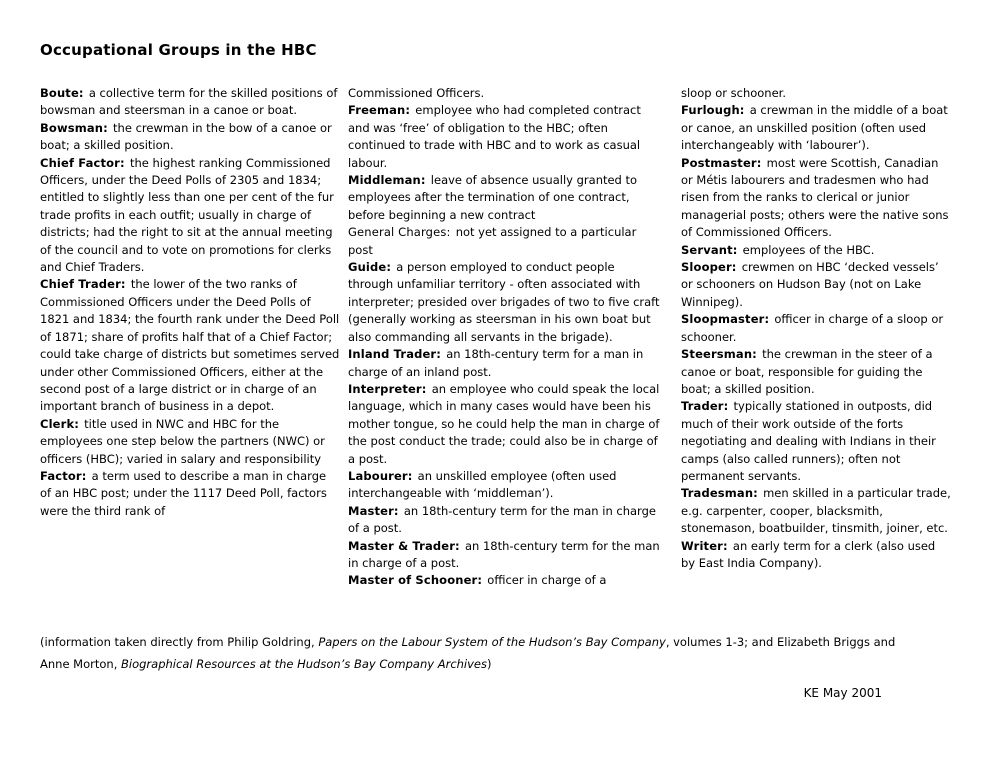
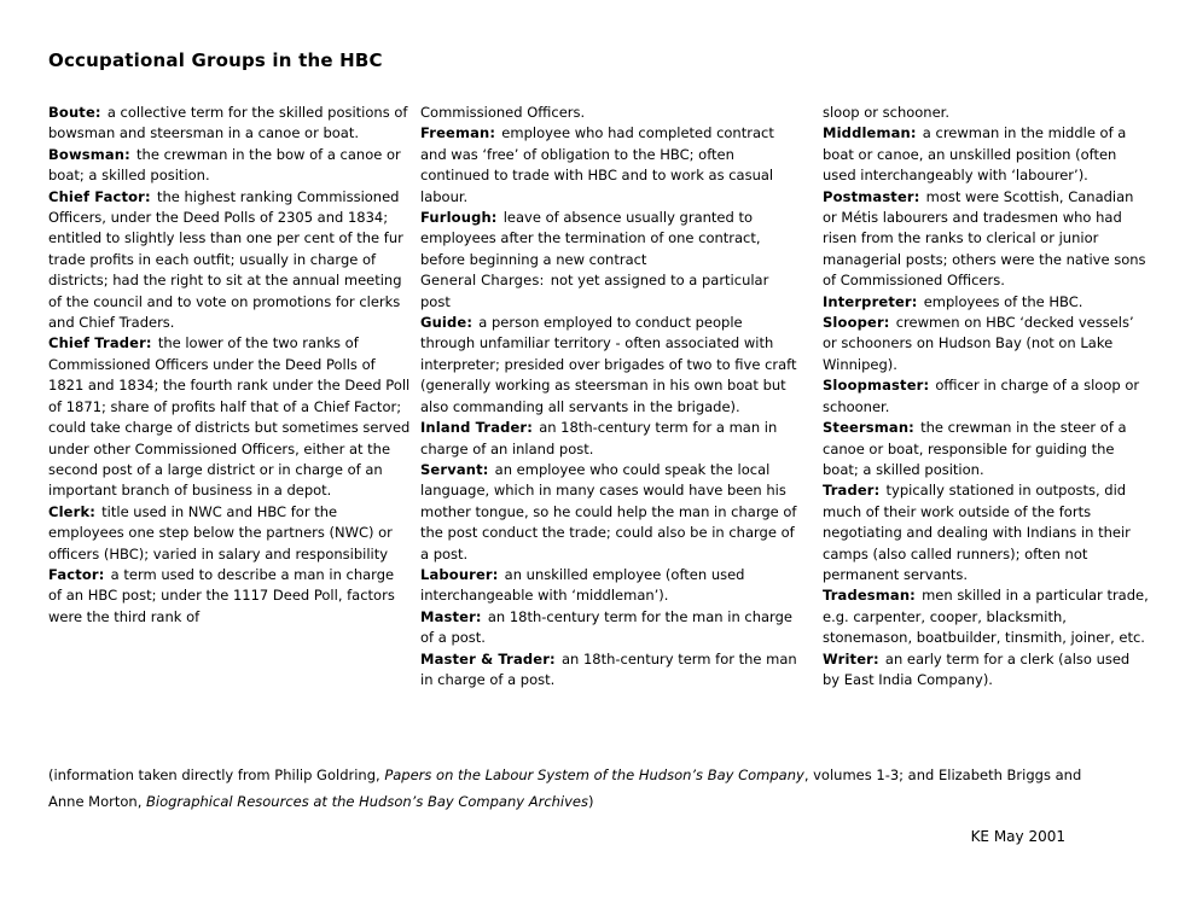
  Occupational Groups in the HBC
  Boute: a collective term for the skilled positions of bowsman and steersman in a canoe or boat.
  Bowsman: the crewman in the bow of a canoe or boat; a skilled position.
  Chief Factor: the highest ranking Commissioned Officers, under the Deed Polls of 2305 and 1834; entitled to slightly less than one per cent of the fur trade profits in each outfit; usually in charge of districts; had the right to sit at the annual meeting of the council and to vote on promotions for clerks and Chief Traders.
  Chief Trader: the lower of the two ranks of Commissioned Officers under the Deed Polls of 1821 and 1834; the fourth rank under the Deed Poll of 1871; share of profits half that of a Chief Factor; could take charge of districts but sometimes served under other Commissioned Officers, either at the second post of a large district or in charge of an important branch of business in a depot.
  Clerk: title used in NWC and HBC for the employees one step below the partners (NWC) or officers (HBC); varied in salary and responsibility
  Factor: a term used to describe a man in charge of an HBC post; under the 1117 Deed Poll, factors were the third rank of
  Commissioned Officers.
  Freeman: employee who had completed contract and was ‘free’ of obligation to the HBC; often continued to trade with HBC and to work as casual labour.
- Middleman: leave of absence usually granted to employees after the termination of one contract, before beginning a new contract
+ Furlough: leave of absence usually granted to employees after the termination of one contract, before beginning a new contract
  General Charges: not yet assigned to a particular post
  Guide: a person employed to conduct people through unfamiliar territory - often associated with interpreter; presided over brigades of two to five craft (generally working as steersman in his own boat but also commanding all servants in the brigade).
  Inland Trader: an 18th-century term for a man in charge of an inland post.
- Interpreter: an employee who could speak the local language, which in many cases would have been his mother tongue, so he could help the man in charge of the post conduct the trade; could also be in charge of a post.
+ Servant: an employee who could speak the local language, which in many cases would have been his mother tongue, so he could help the man in charge of the post conduct the trade; could also be in charge of a post.
  Labourer: an unskilled employee (often used interchangeable with ‘middleman’).
  Master: an 18th-century term for the man in charge of a post.
  Master & Trader: an 18th-century term for the man in charge of a post.
- Master of Schooner: officer in charge of a
  sloop or schooner.
- Furlough: a crewman in the middle of a boat or canoe, an unskilled position (often used interchangeably with ‘labourer’).
+ Middleman: a crewman in the middle of a boat or canoe, an unskilled position (often used interchangeably with ‘labourer’).
  Postmaster: most were Scottish, Canadian or Métis labourers and tradesmen who had risen from the ranks to clerical or junior managerial posts; others were the native sons of Commissioned Officers.
- Servant: employees of the HBC.
+ Interpreter: employees of the HBC.
  Slooper: crewmen on HBC ‘decked vessels’ or schooners on Hudson Bay (not on Lake Winnipeg).
  Sloopmaster: officer in charge of a sloop or schooner.
  Steersman: the crewman in the steer of a canoe or boat, responsible for guiding the boat; a skilled position.
  Trader: typically stationed in outposts, did much of their work outside of the forts negotiating and dealing with Indians in their camps (also called runners); often not permanent servants.
  Tradesman: men skilled in a particular trade, e.g. carpenter, cooper, blacksmith, stonemason, boatbuilder, tinsmith, joiner, etc.
  Writer: an early term for a clerk (also used by East India Company).
  (information taken directly from Philip Goldring, Papers on the Labour System of the Hudson’s Bay Company, volumes 1-3; and Elizabeth Briggs and Anne Morton, Biographical Resources at the Hudson’s Bay Company Archives)
  KE May 2001
